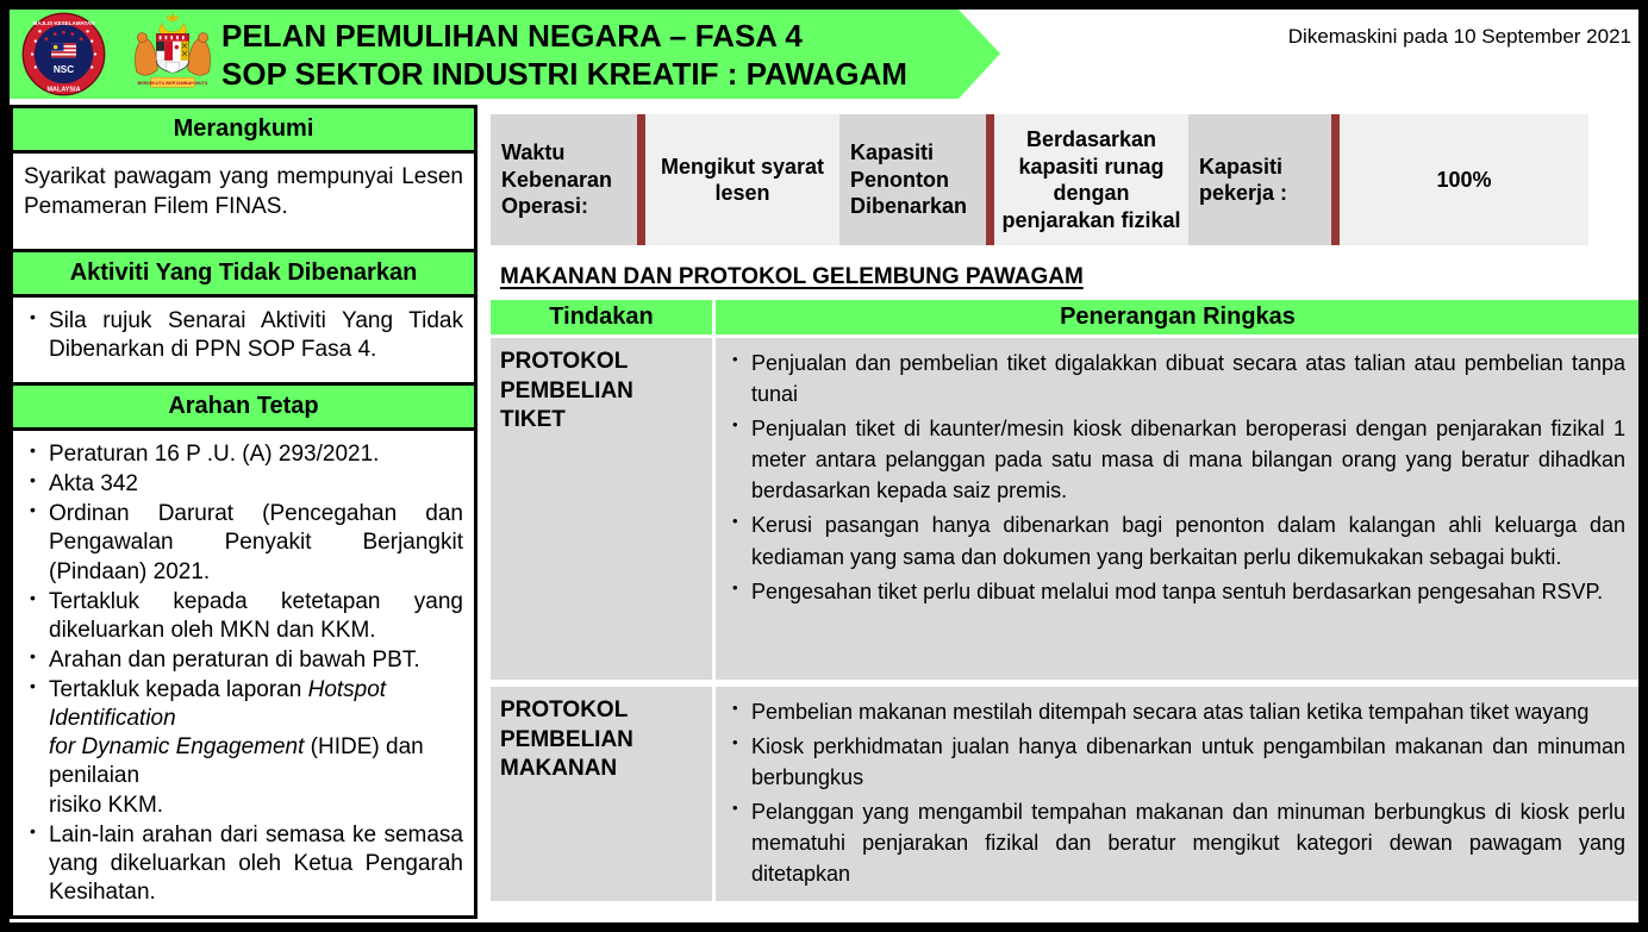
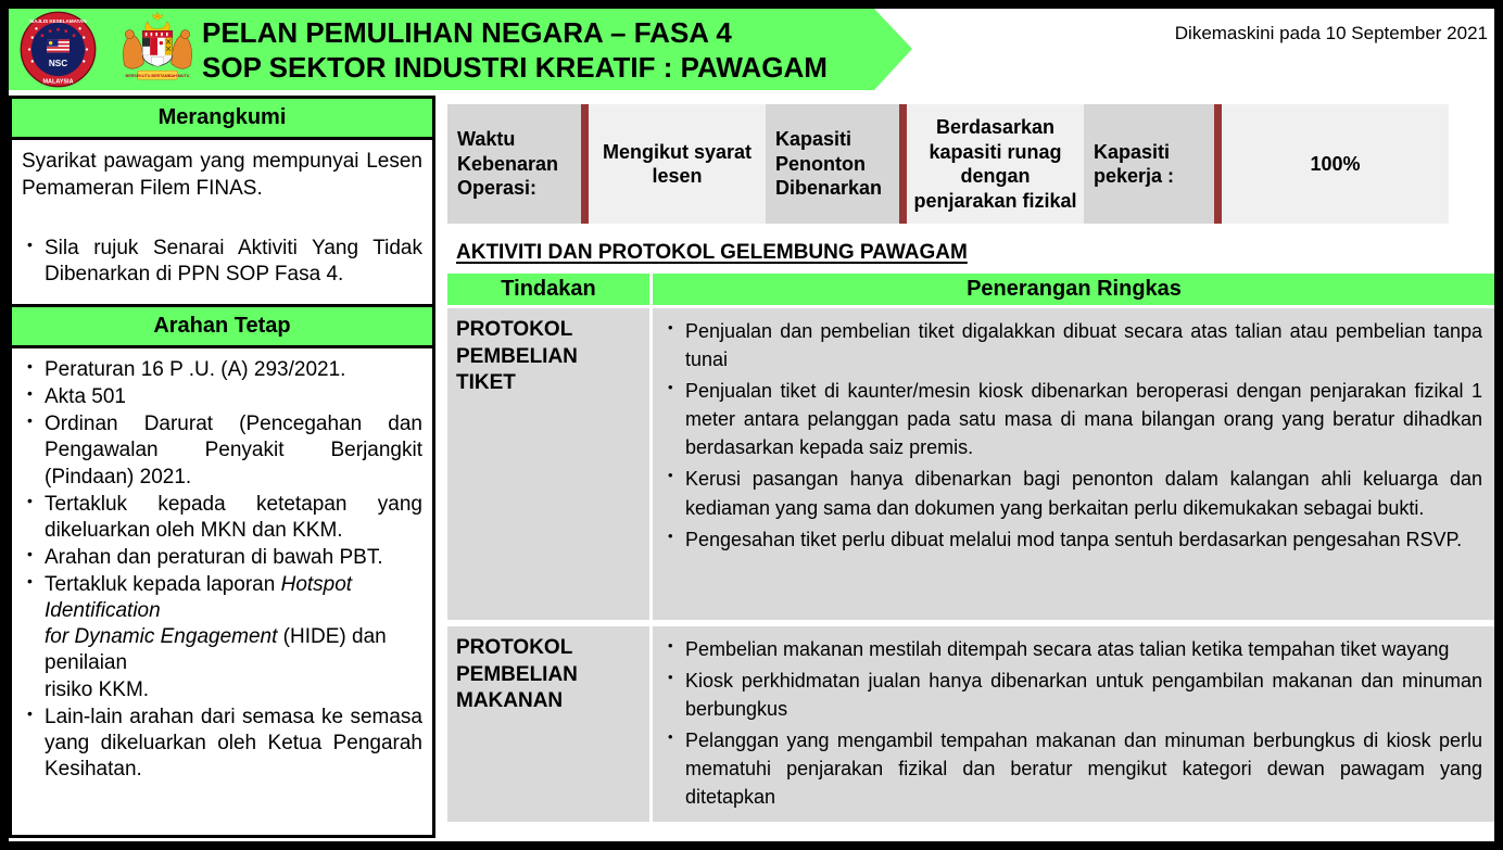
  PELAN PEMULIHAN NEGARA – FASA 4
  SOP SEKTOR INDUSTRI KREATIF : PAWAGAM
  NSC
  Dikemaskini pada 10 September 2021
  Merangkumi
  Syarikat pawagam yang mempunyai Lesen Pemameran Filem FINAS.
- Aktiviti Yang Tidak Dibenarkan
  Sila rujuk Senarai Aktiviti Yang Tidak Dibenarkan di PPN SOP Fasa 4.
  Arahan Tetap
  Peraturan 16 P .U. (A) 293/2021.
- Akta 342
+ Akta 501
  Ordinan Darurat (Pencegahan dan Pengawalan Penyakit Berjangkit (Pindaan) 2021.
  Tertakluk kepada ketetapan yang dikeluarkan oleh MKN dan KKM.
  Arahan dan peraturan di bawah PBT.
  Tertakluk kepada laporan Hotspot
  Identification
  for Dynamic Engagement (HIDE) dan
  penilaian
  risiko KKM.
  Lain-lain arahan dari semasa ke semasa yang dikeluarkan oleh Ketua Pengarah Kesihatan.
  Waktu Kebenaran Operasi:
  Mengikut syarat lesen
  Kapasiti Penonton Dibenarkan
  Berdasarkan kapasiti runag dengan penjarakan fizikal
  Kapasiti pekerja :
  100%
- MAKANAN DAN PROTOKOL GELEMBUNG PAWAGAM
+ AKTIVITI DAN PROTOKOL GELEMBUNG PAWAGAM
  Tindakan
  Penerangan Ringkas
  PROTOKOL PEMBELIAN TIKET
  Penjualan dan pembelian tiket digalakkan dibuat secara atas talian atau pembelian tanpa tunai
  Penjualan tiket di kaunter/mesin kiosk dibenarkan beroperasi dengan penjarakan fizikal 1 meter antara pelanggan pada satu masa di mana bilangan orang yang beratur dihadkan berdasarkan kepada saiz premis.
  Kerusi pasangan hanya dibenarkan bagi penonton dalam kalangan ahli keluarga dan kediaman yang sama dan dokumen yang berkaitan perlu dikemukakan sebagai bukti.
  Pengesahan tiket perlu dibuat melalui mod tanpa sentuh berdasarkan pengesahan RSVP.
  PROTOKOL PEMBELIAN MAKANAN
  Pembelian makanan mestilah ditempah secara atas talian ketika tempahan tiket wayang
  Kiosk perkhidmatan jualan hanya dibenarkan untuk pengambilan makanan dan minuman berbungkus
  Pelanggan yang mengambil tempahan makanan dan minuman berbungkus di kiosk perlu mematuhi penjarakan fizikal dan beratur mengikut kategori dewan pawagam yang ditetapkan
